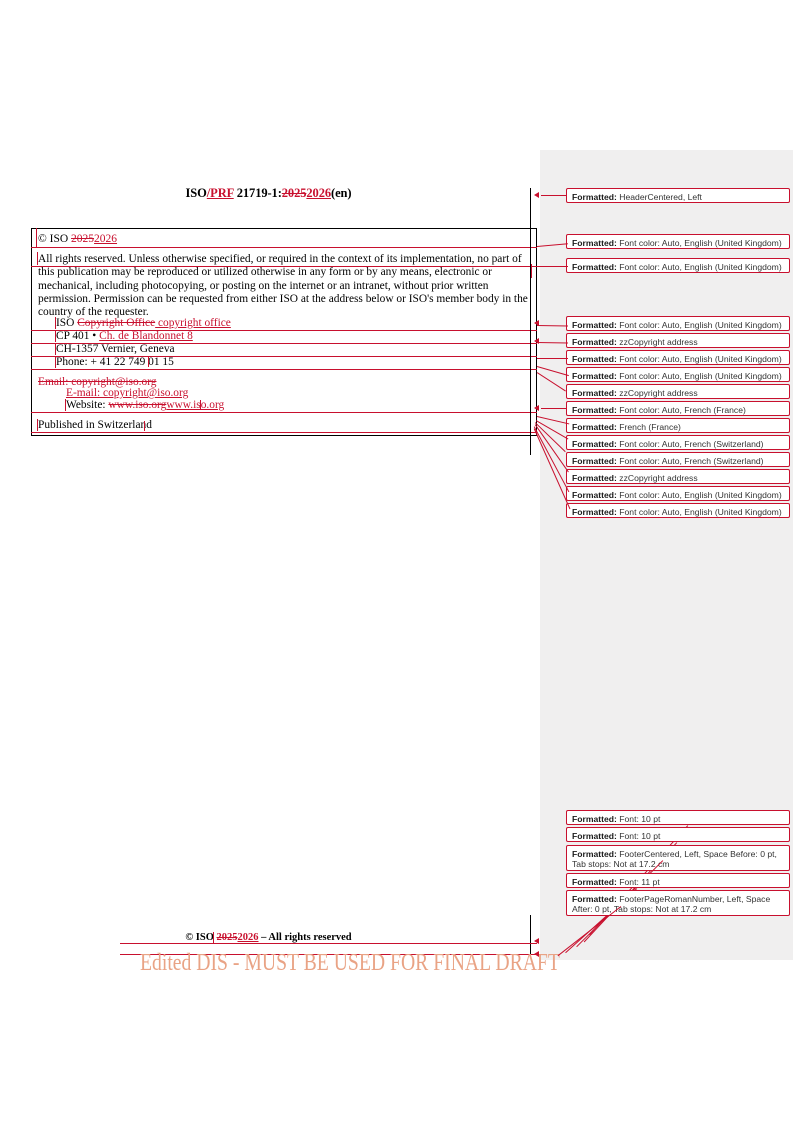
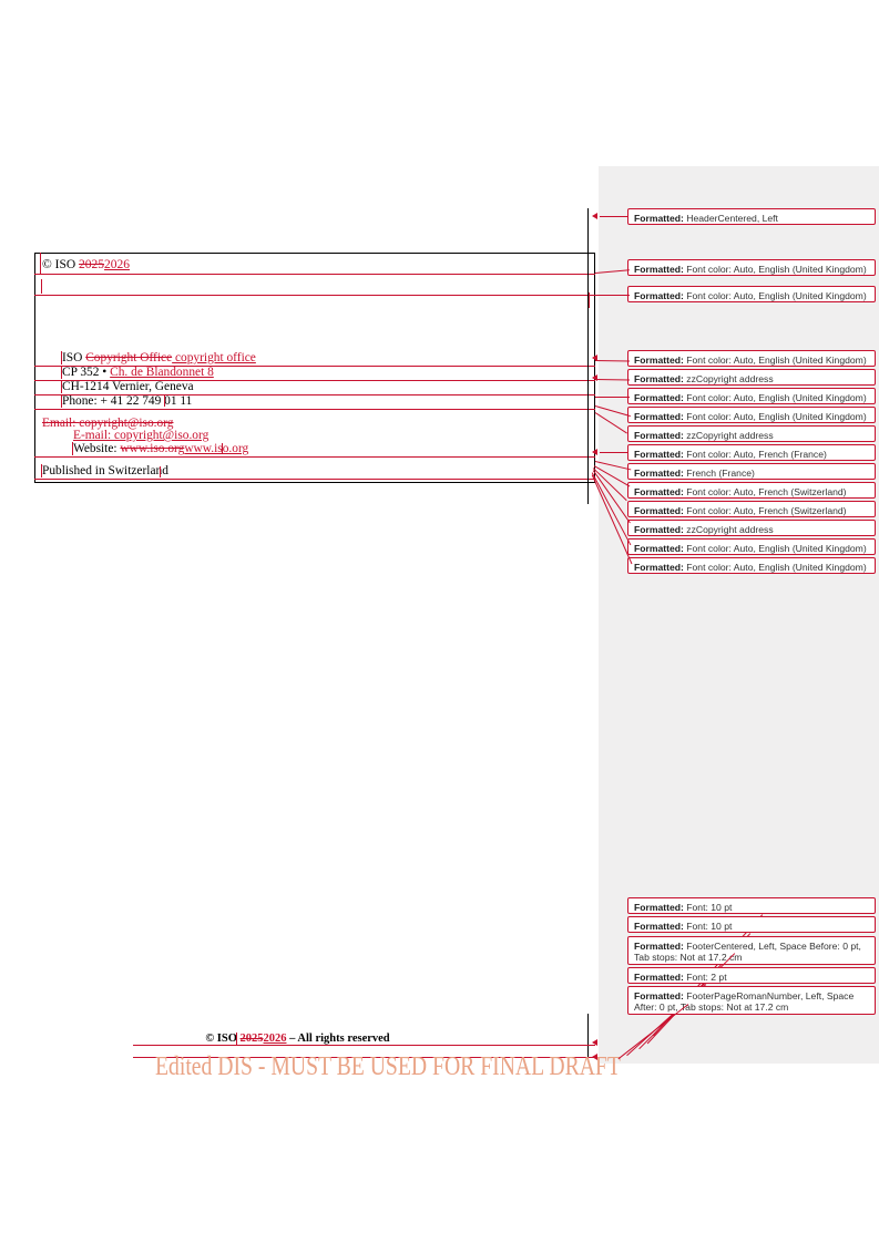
- ISO/PRF 21719-1:20252026(en)
  © ISO 20252026
- All rights reserved. Unless otherwise specified, or required in the context of its implementation, no part of this publication may be reproduced or utilized otherwise in any form or by any means, electronic or mechanical, including photocopying, or posting on the internet or an intranet, without prior written permission. Permission can be requested from either ISO at the address below or ISO's member body in the country of the requester.
  ISO Copyright Office copyright office
- CP 401 • Ch. de Blandonnet 8
+ CP 352 • Ch. de Blandonnet 8
- CH-1357 Vernier, Geneva
+ CH-1214 Vernier, Geneva
- Phone: + 41 22 749 01 15
+ Phone: + 41 22 749 01 11
  Email: copyright@iso.org
  E-mail: copyright@iso.org
  Website: www.iso.orgwww.iso.org
  Published in Switzerlad
  © ISO 20252026 – All rights reserved
  Edited DIS - MUST BE USED FOR FINAL DRAFT
  Formatted: HeaderCentered, Left
  Formatted: Font color: Auto, English (United Kingdom)
  Formatted: Font color: Auto, English (United Kingdom)
  Formatted: Font color: Auto, English (United Kingdom)
  Formatted: zzCopyright address
  Formatted: Font color: Auto, English (United Kingdom)
  Formatted: Font color: Auto, English (United Kingdom)
  Formatted: zzCopyright address
  Formatted: Font color: Auto, French (France)
  Formatted: French (France)
  Formatted: Font color: Auto, French (Switzerland)
  Formatted: Font color: Auto, French (Switzerland)
  Formatted: zzCopyright address
  Formatted: Font color: Auto, English (United Kingdom)
  Formatted: Font color: Auto, English (United Kingdom)
  Formatted: Font: 10 pt
  Formatted: Font: 10 pt
  Formatted: FooterCentered, Left, Space Before: 0 pt, Tab stops: Not at 17.2m
- Formatted: Font: 11 pt
+ Formatted: Font: 2 pt
  Formatted: FooterPageRomanNumber, Left, Space After: 0 pt,ab stops: Not at 17.2 cm
